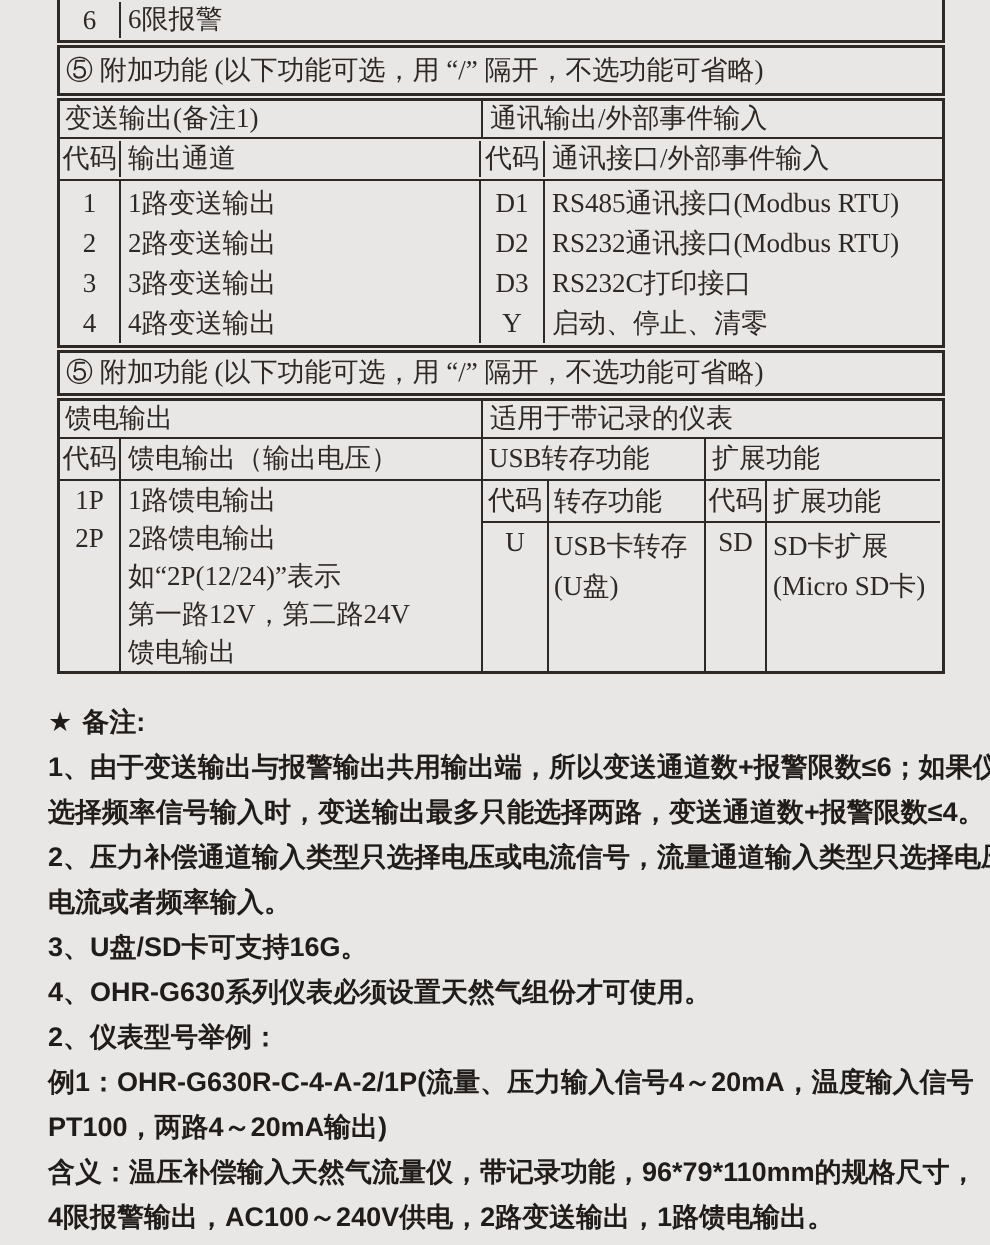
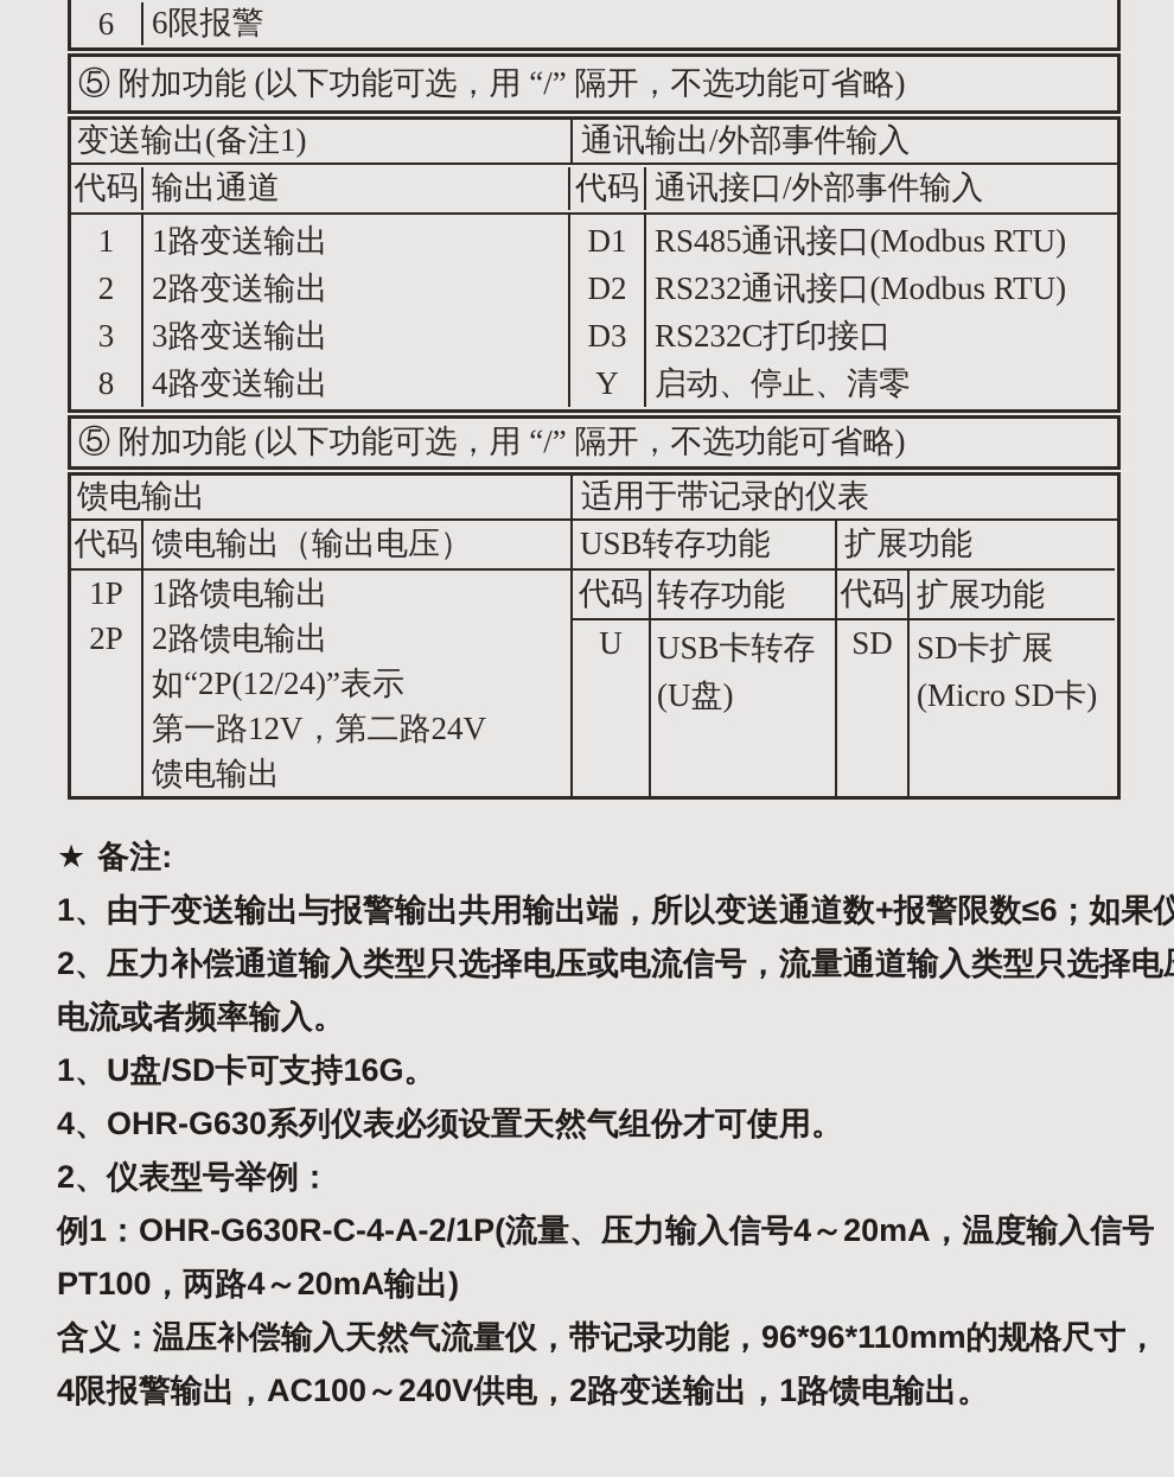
  6
  6限报警
  ⑤ 附加功能 (以下功能可选，用 “/” 隔开，不选功能可省略)
  变送输出(备注1)
  通讯输出/外部事件输入
  代码
  输出通道
  代码
  通讯接口/外部事件输入
  1
  2
  3
- 4
+ 8
  1路变送输出
  2路变送输出
  3路变送输出
  4路变送输出
  D1
  D2
  D3
  Y
  RS485通讯接口(Modbus RTU)
  RS232通讯接口(Modbus RTU)
  RS232C打印接口
  启动、停止、清零
  ⑤ 附加功能 (以下功能可选，用 “/” 隔开，不选功能可省略)
  馈电输出
  适用于带记录的仪表
  代码
  馈电输出（输出电压）
  1P
  2P
  1路馈电输出
  2路馈电输出
  如“2P(12/24)”表示
  第一路12V，第二路24V
  馈电输出
  USB转存功能
  代码
  转存功能
  U
  USB卡转存
  (U盘)
  扩展功能
  代码
  扩展功能
  SD
  SD卡扩展
  (Micro SD卡)
  ★ 备注:
  1、由于变送输出与报警输出共用输出端，所以变送通道数+报警限数≤6；如果仪
- 选择频率信号输入时，变送输出最多只能选择两路，变送通道数+报警限数≤4。
  2、压力补偿通道输入类型只选择电压或电流信号，流量通道输入类型只选择电
  电流或者频率输入。
- 3、U盘/SD卡可支持16G。
+ 1、U盘/SD卡可支持16G。
  4、OHR-G630系列仪表必须设置天然气组份才可使用。
  2、仪表型号举例：
  例1：OHR-G630R-C-4-A-2/1P(流量、压力输入信号4～20mA，温度输入信号
  PT100，两路4～20mA输出)
- 含义：温压补偿输入天然气流量仪，带记录功能，96*79*110mm的规格尺寸，
+ 含义：温压补偿输入天然气流量仪，带记录功能，96*96*110mm的规格尺寸，
  4限报警输出，AC100～240V供电，2路变送输出，1路馈电输出。
